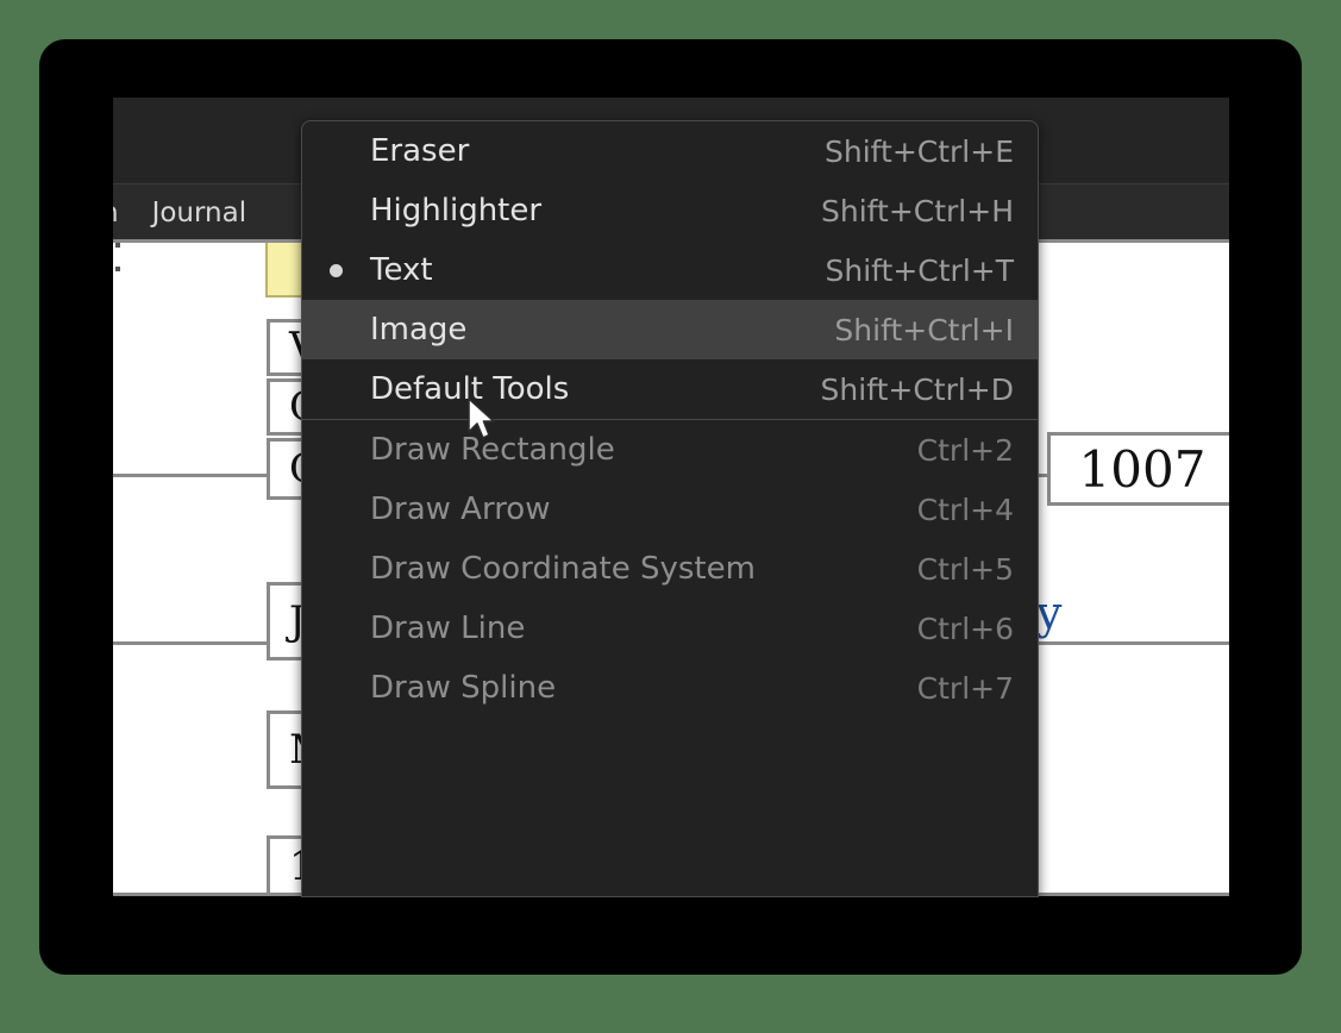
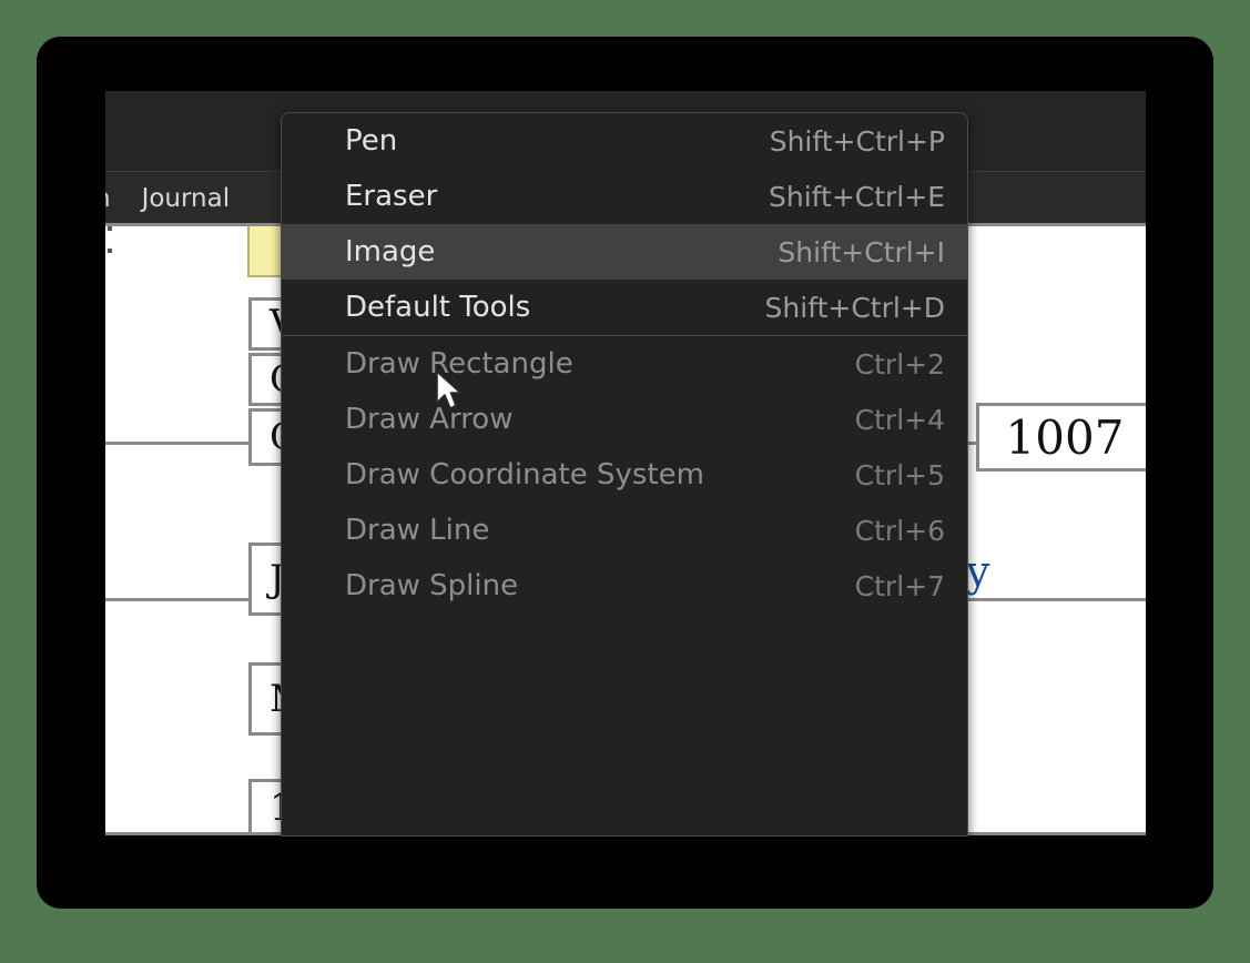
  Journal
  1007
  y
  J
+ Pen
+ Shift+Ctrl+P
  Eraser
  Shift+Ctrl+E
- Highlighter
- Shift+Ctrl+H
- Text
- Shift+Ctrl+T
  Image
  Shift+Ctrl+I
  Default Tools
  Shift+Ctrl+D
  Draw Rectangle
  Ctrl+2
  Draw Arrow
  Ctrl+4
  Draw Coordinate System
  Ctrl+5
  Draw Line
  Ctrl+6
  Draw Spline
  Ctrl+7
